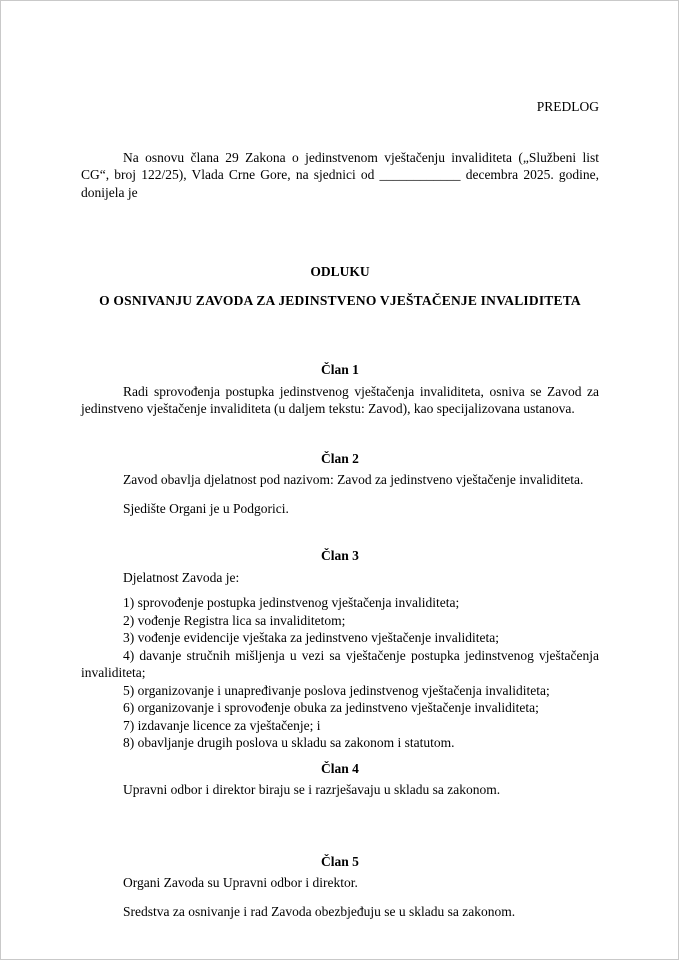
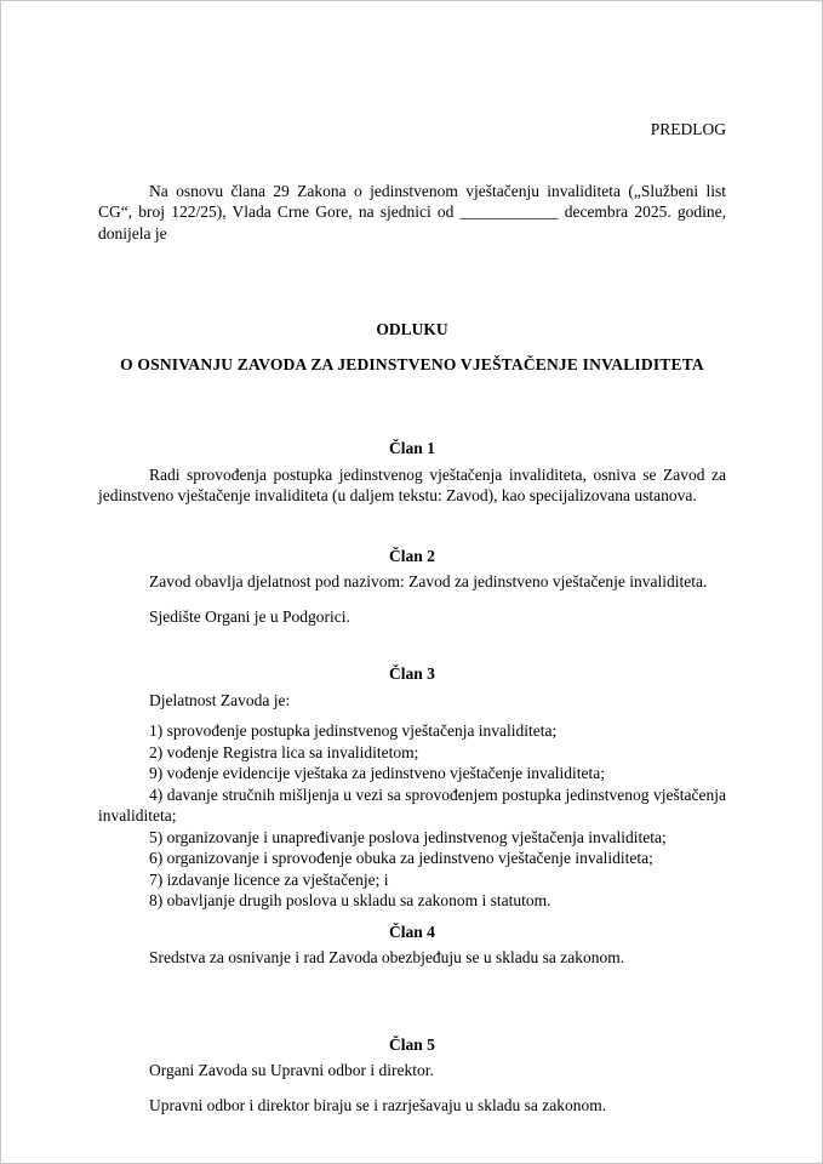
  PREDLOG
  Na osnovu člana 29 Zakona o jedinstvenom vještačenju invaliditeta („Službeni list CG“, broj 122/25), Vlada Crne Gore, na sjednici od ____________ decembra 2025. godine, donijela je
  ODLUKU
  O OSNIVANJU ZAVODA ZA JEDINSTVENO VJEŠTAČENJE INVALIDITETA
  Član 1
  Radi sprovođenja postupka jedinstvenog vještačenja invaliditeta, osniva se Zavod za jedinstveno vještačenje invaliditeta (u daljem tekstu: Zavod), kao specijalizovana ustanova.
  Član 2
  Zavod obavlja djelatnost pod nazivom: Zavod za jedinstveno vještačenje invaliditeta.
  Sjedište Organi je u Podgorici.
  Član 3
  Djelatnost Zavoda je:
  1) sprovođenje postupka jedinstvenog vještačenja invaliditeta;
  2) vođenje Registra lica sa invaliditetom;
- 3) vođenje evidencije vještaka za jedinstveno vještačenje invaliditeta;
+ 9) vođenje evidencije vještaka za jedinstveno vještačenje invaliditeta;
- 4) davanje stručnih mišljenja u vezi sa vještačenje postupka jedinstvenog vještačenja invaliditeta;
+ 4) davanje stručnih mišljenja u vezi sa sprovođenjem postupka jedinstvenog vještačenja invaliditeta;
  5) organizovanje i unapređivanje poslova jedinstvenog vještačenja invaliditeta;
  6) organizovanje i sprovođenje obuka za jedinstveno vještačenje invaliditeta;
  7) izdavanje licence za vještačenje; i
  8) obavljanje drugih poslova u skladu sa zakonom i statutom.
  Član 4
- Upravni odbor i direktor biraju se i razrješavaju u skladu sa zakonom.
+ Sredstva za osnivanje i rad Zavoda obezbjeđuju se u skladu sa zakonom.
  Član 5
  Organi Zavoda su Upravni odbor i direktor.
- Sredstva za osnivanje i rad Zavoda obezbjeđuju se u skladu sa zakonom.
+ Upravni odbor i direktor biraju se i razrješavaju u skladu sa zakonom.
